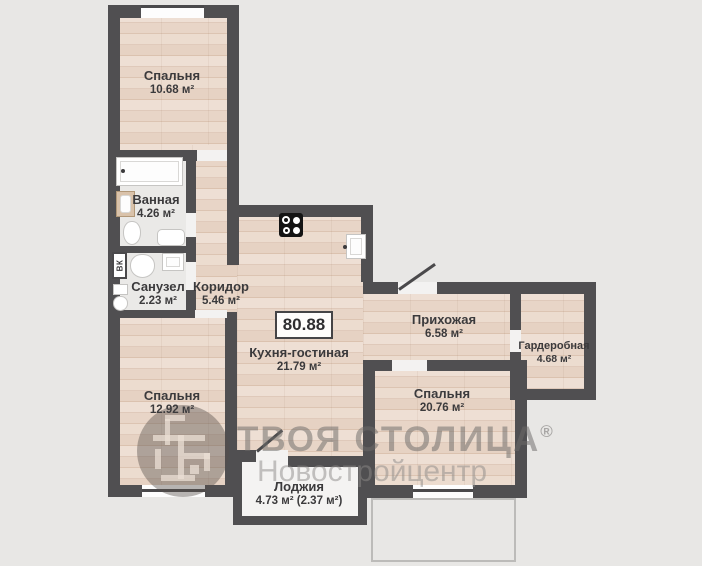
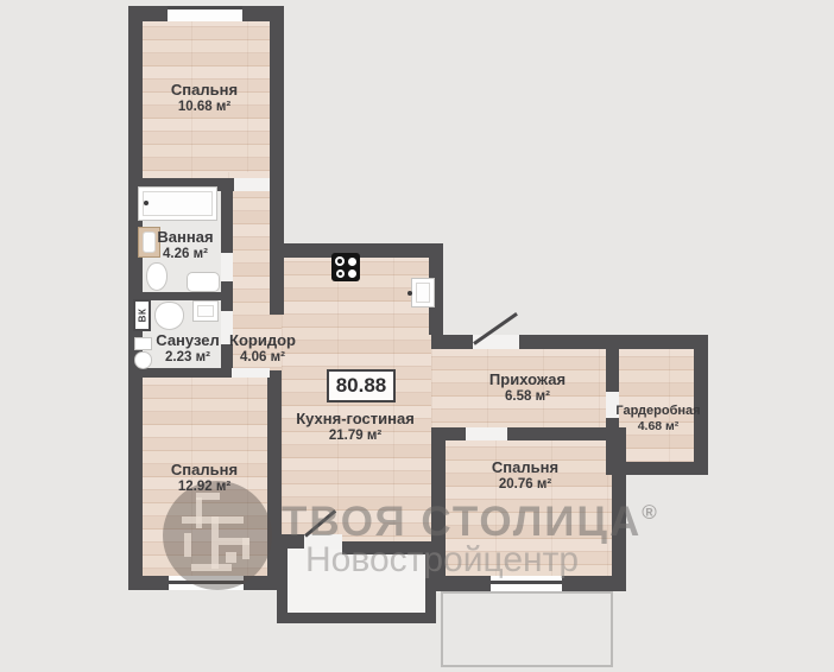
  ТВОЯ СТОЛИЦА®
  Новостройцентр
  Спальня
  10.68 м²
  Ванная
  4.26 м²
  Санузел
  2.23 м²
  Коридор
- 5.46 м²
+ 4.06 м²
  80.88
  Кухня-гостиная
  21.79 м²
  Прихожая
  6.58 м²
  Гардеробная
  4.68 м²
  Спальня
  12.92 м²
  Спальня
  20.76 м²
- Лоджия
- 4.73 м² (2.37 м²)
